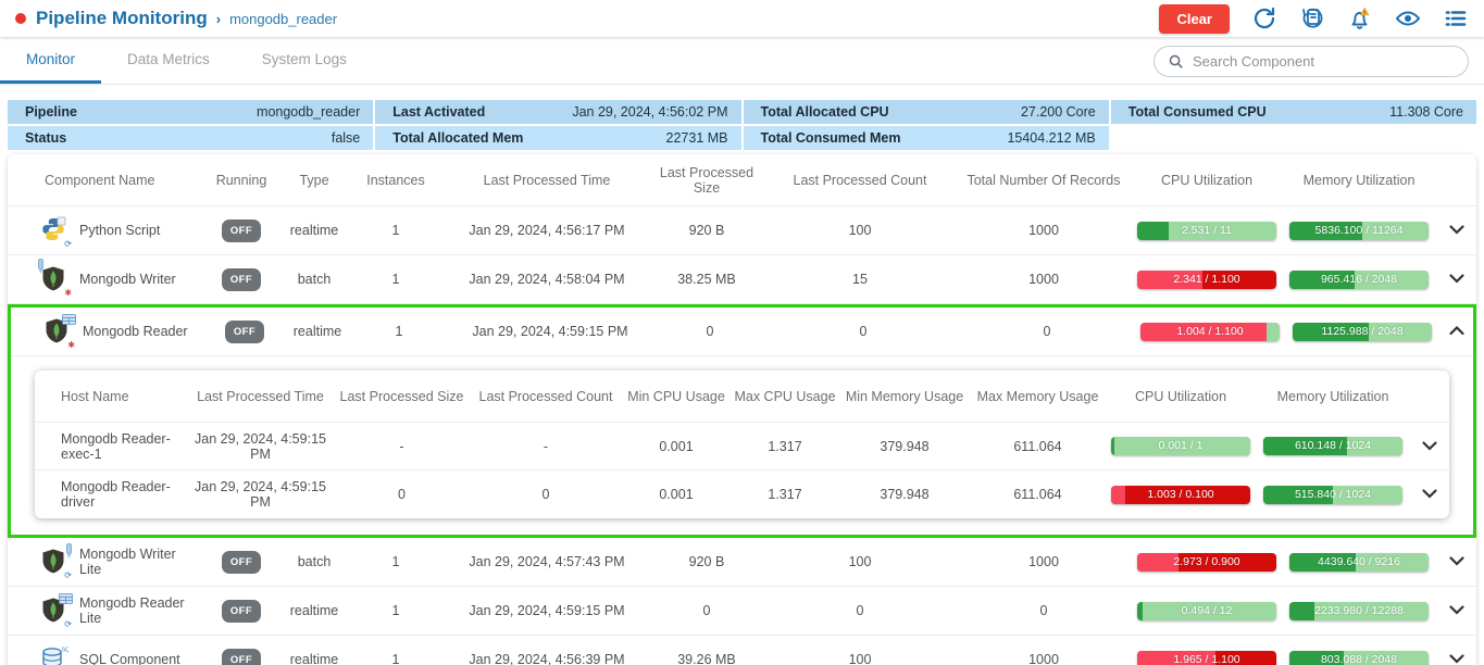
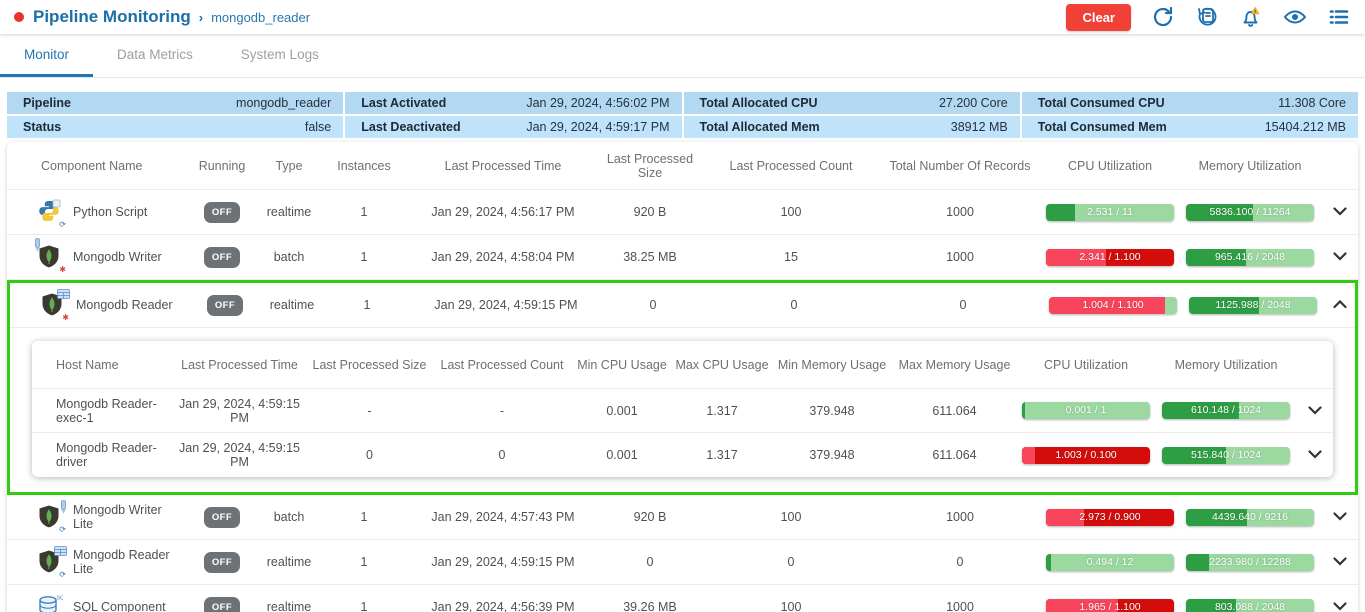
  Pipeline Monitoring
  ›
  mongodb_reader
  Clear
  Monitor
  Data Metrics
  System Logs
- Search Component
  Pipeline
  mongodb_reader
  Last Activated
  Jan 29, 2024, 4:56:02 PM
  Total Allocated CPU
  27.200 Core
  Total Consumed CPU
  11.308 Core
  Status
  false
+ Last Deactivated
+ Jan 29, 2024, 4:59:17 PM
  Total Allocated Mem
- 22731 MB
+ 38912 MB
  Total Consumed Mem
  15404.212 MB
  Component Name
  Running
  Type
  Instances
  Last Processed Time
  Last Processed Size
  Last Processed Count
  Total Number Of Records
  CPU Utilization
  Memory Utilization
  ⟳
  Python Script
  OFF
  realtime
  1
  Jan 29, 2024, 4:56:17 PM
  920 B
  100
  1000
  2.531 / 11
  5836.100 / 11264
  ✱
  Mongodb Writer
  OFF
  batch
  1
  Jan 29, 2024, 4:58:04 PM
  38.25 MB
  15
  1000
  2.341 / 1.100
  965.416 / 2048
  ✱
  Mongodb Reader
  OFF
  realtime
  1
  Jan 29, 2024, 4:59:15 PM
  0
  0
  0
  1.004 / 1.100
  1125.988 / 2048
  Host Name
  Last Processed Time
  Last Processed Size
  Last Processed Count
  Min CPU Usage
  Max CPU Usage
  Min Memory Usage
  Max Memory Usage
  CPU Utilization
  Memory Utilization
  Mongodb Reader-exec-1
  Jan 29, 2024, 4:59:15 PM
  -
  -
  0.001
  1.317
  379.948
  611.064
  0.001 / 1
  610.148 / 1024
  Mongodb Reader-driver
  Jan 29, 2024, 4:59:15 PM
  0
  0
  0.001
  1.317
  379.948
  611.064
  1.003 / 0.100
  515.840 / 1024
  ⟳
  Mongodb Writer Lite
  OFF
  batch
  1
  Jan 29, 2024, 4:57:43 PM
  920 B
  100
  1000
  2.973 / 0.900
  4439.640 / 9216
  ⟳
  Mongodb Reader Lite
  OFF
  realtime
  1
  Jan 29, 2024, 4:59:15 PM
  0
  0
  0
  0.494 / 12
  2233.980 / 12288
  SQL Component
  OFF
  realtime
  1
  Jan 29, 2024, 4:56:39 PM
  39.26 MB
  100
  1000
  1.965 / 1.100
  803.088 / 2048
